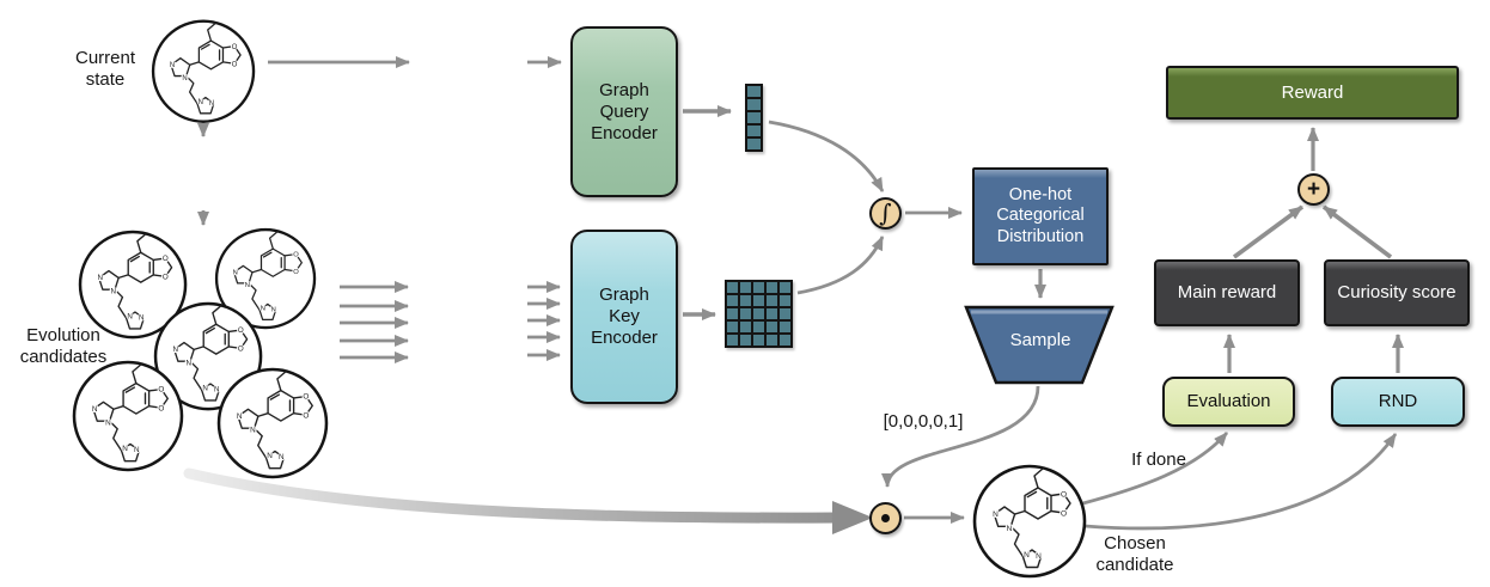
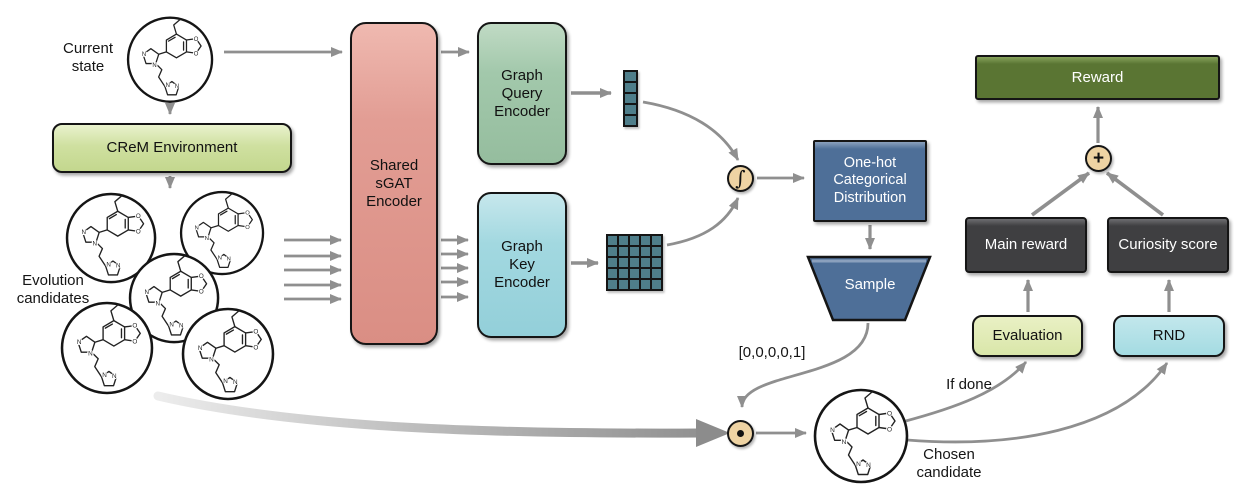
  Current state
  Evolution candidates
  [0,0,0,0,1]
  If done
  Chosen candidate
+ CReM Environment
+ Shared sGAT Encoder
  Graph Query Encoder
  Graph Key Encoder
  One-hot Categorical Distribution
  Sample
  Reward
  Main reward
  Curiosity score
  Evaluation
  RND
  ∫
  +
